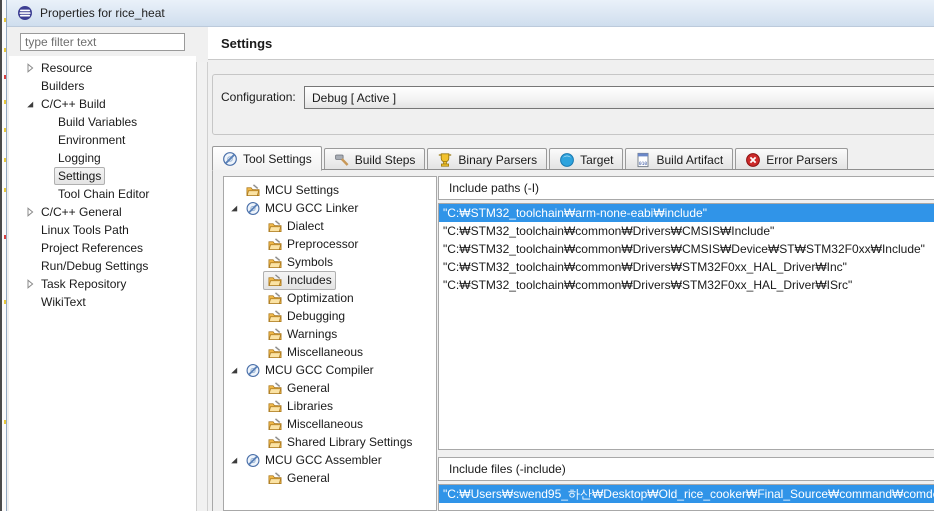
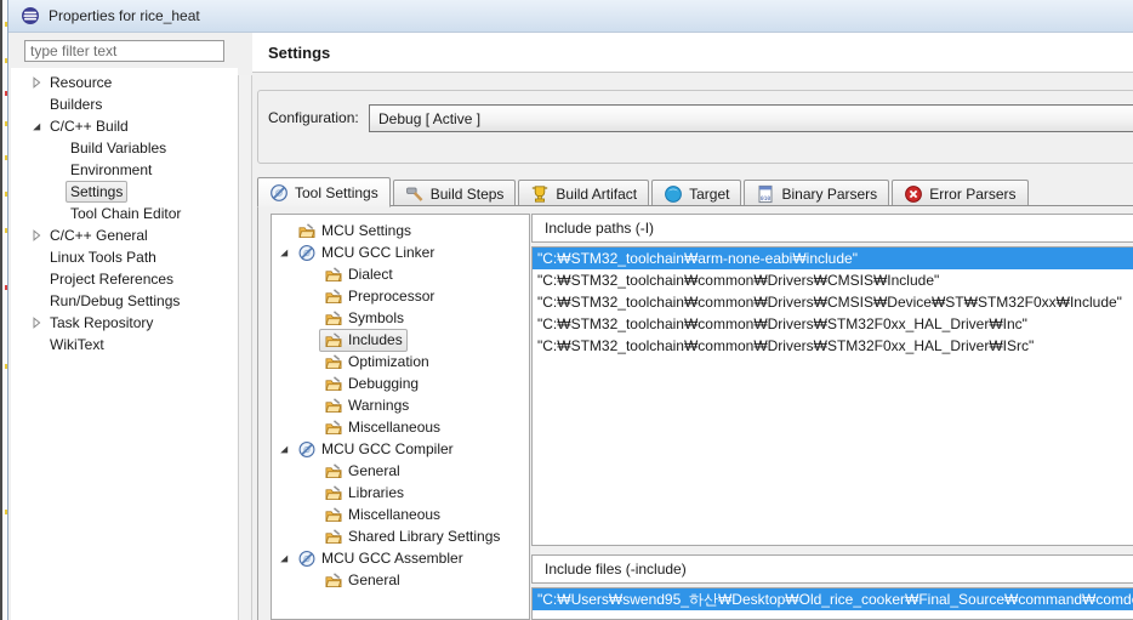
  Properties for rice_heat
  type filter text
  Resource
  Builders
  C/C++ Build
  Build Variables
  Environment
- Logging
  Settings
  Tool Chain Editor
  C/C++ General
  Linux Tools Path
  Project References
  Run/Debug Settings
  Task Repository
  WikiText
  Settings
  Configuration:
  Debug [ Active ]
  Tool Settings
  Build Steps
- Binary Parsers
+ Build Artifact
  Target
- Build Artifact
+ Binary Parsers
  Error Parsers
  MCU Settings
  MCU GCC Linker
  Dialect
  Preprocessor
  Symbols
  Includes
  Optimization
  Debugging
  Warnings
  Miscellaneous
  MCU GCC Compiler
  General
  Libraries
  Miscellaneous
  Shared Library Settings
  MCU GCC Assembler
  General
  Include paths (-I)
  "C:₩STM32_toolchain₩arm-none-eabi₩include"
  "C:₩STM32_toolchain₩common₩Drivers₩CMSIS₩Include"
  "C:₩STM32_toolchain₩common₩Drivers₩CMSIS₩Device₩ST₩STM32F0xx₩Include"
  "C:₩STM32_toolchain₩common₩Drivers₩STM32F0xx_HAL_Driver₩Inc"
  "C:₩STM32_toolchain₩common₩Drivers₩STM32F0xx_HAL_Driver₩ISrc"
  Include files (-include)
  "C:₩Users₩swend95_하산₩Desktop₩Old_rice_cooker₩Final_Source₩command₩comd
